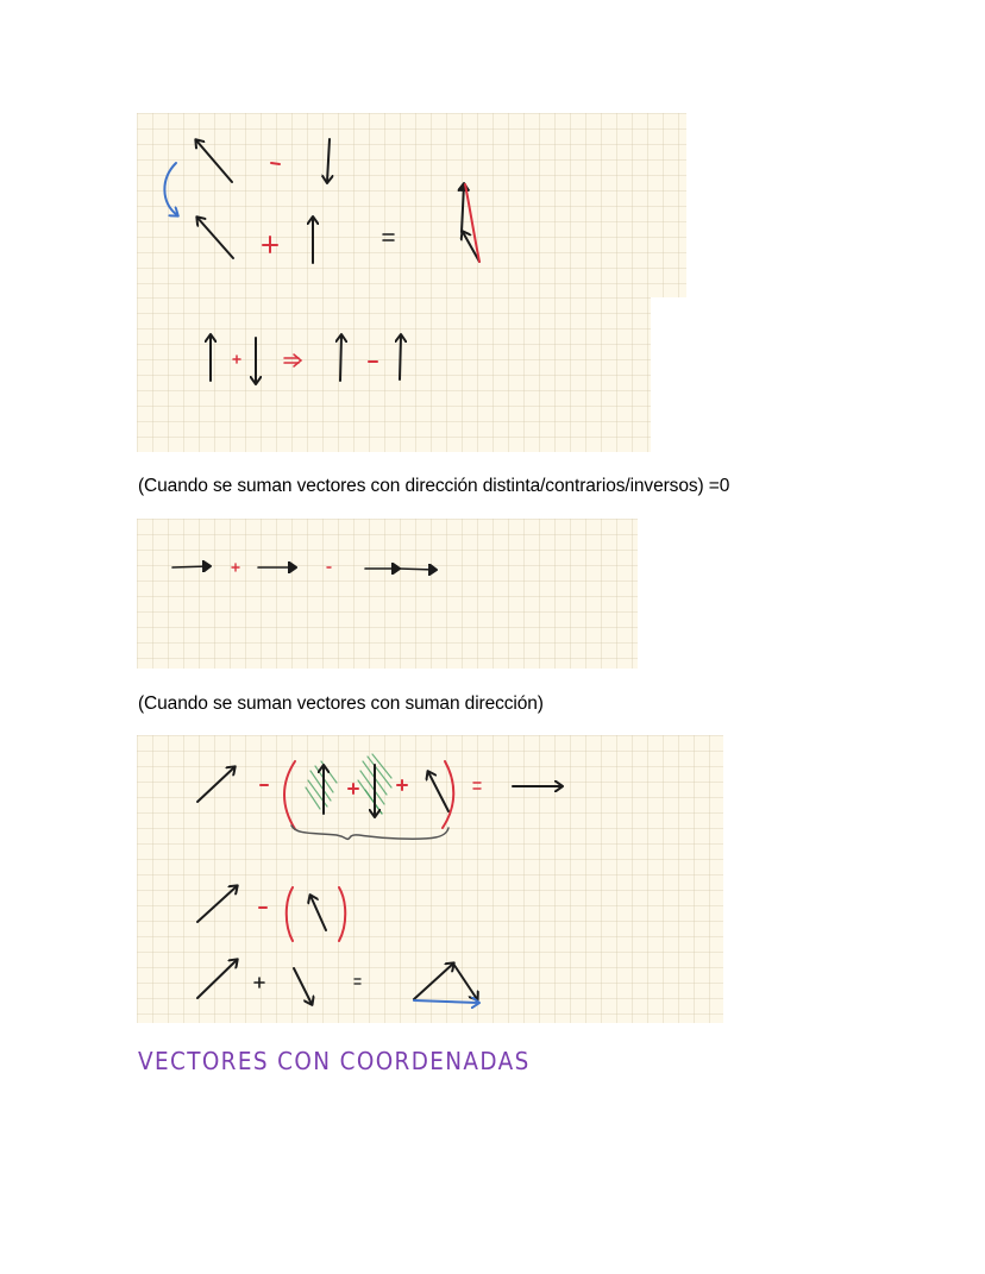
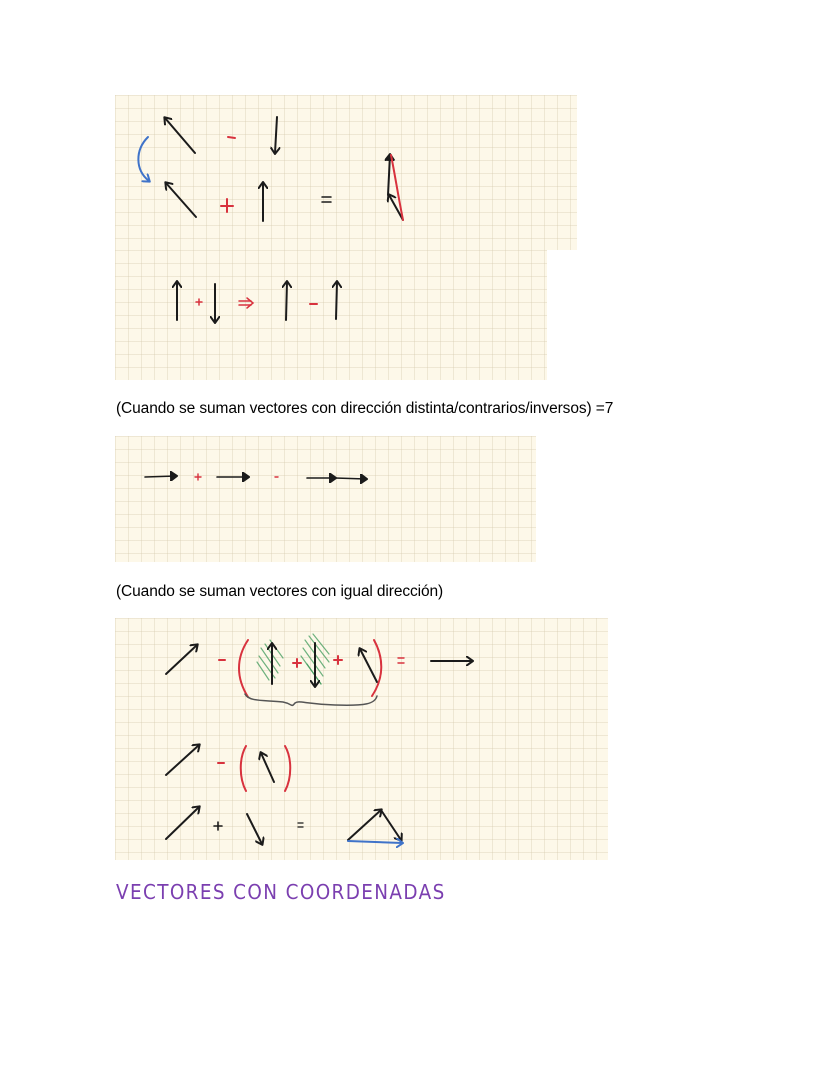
- (Cuando se suman vectores con dirección distinta/contrarios/inversos) =0
+ (Cuando se suman vectores con dirección distinta/contrarios/inversos) =7
- (Cuando se suman vectores con suman dirección)
+ (Cuando se suman vectores con igual dirección)
  VECTORES CON COORDENADAS
